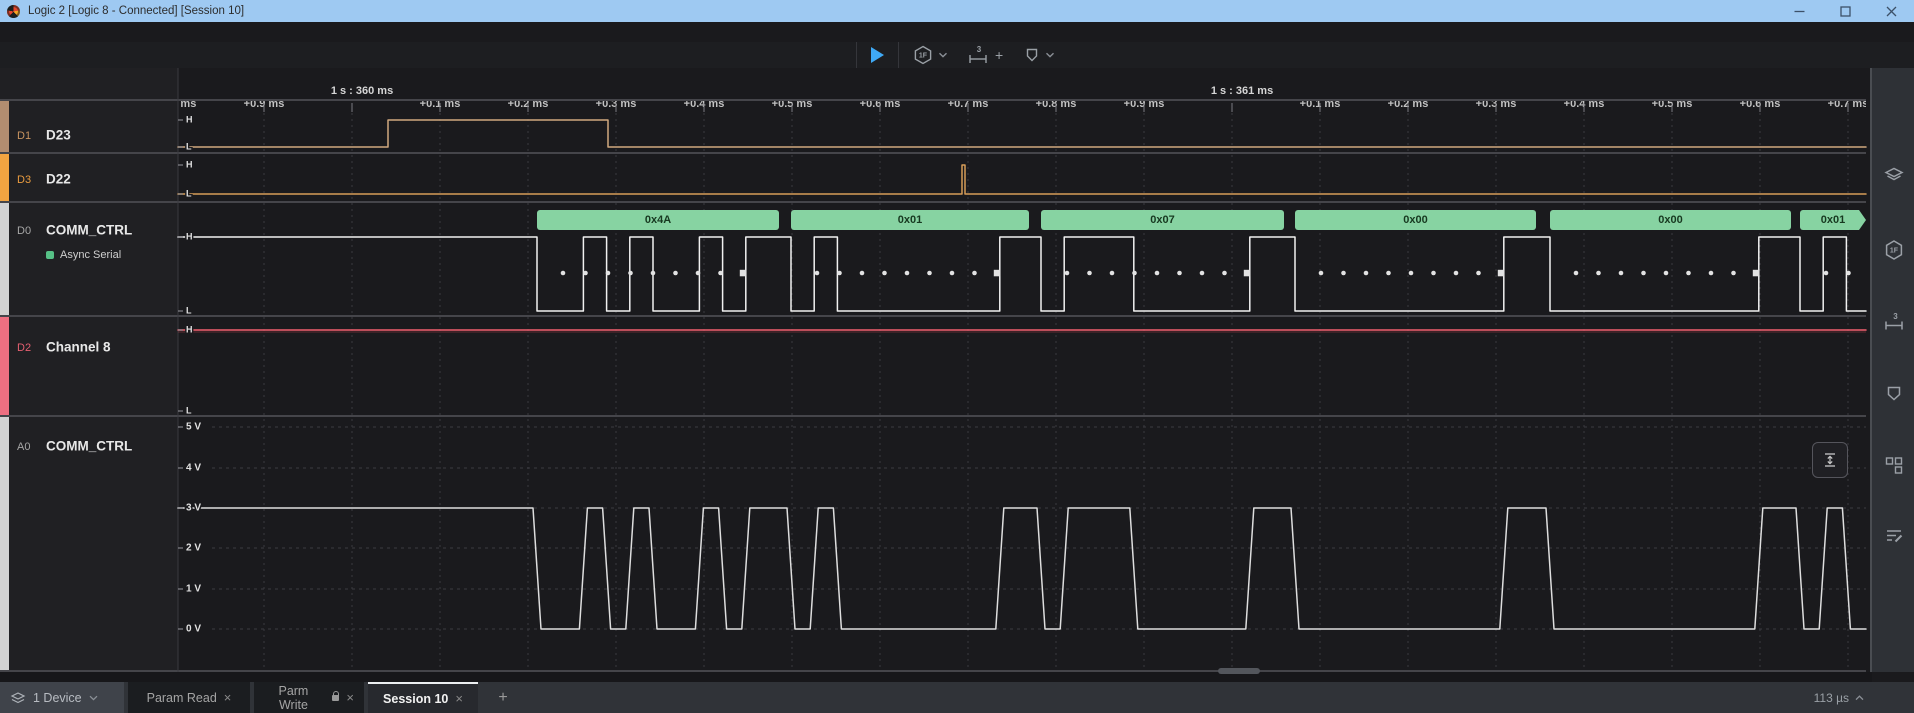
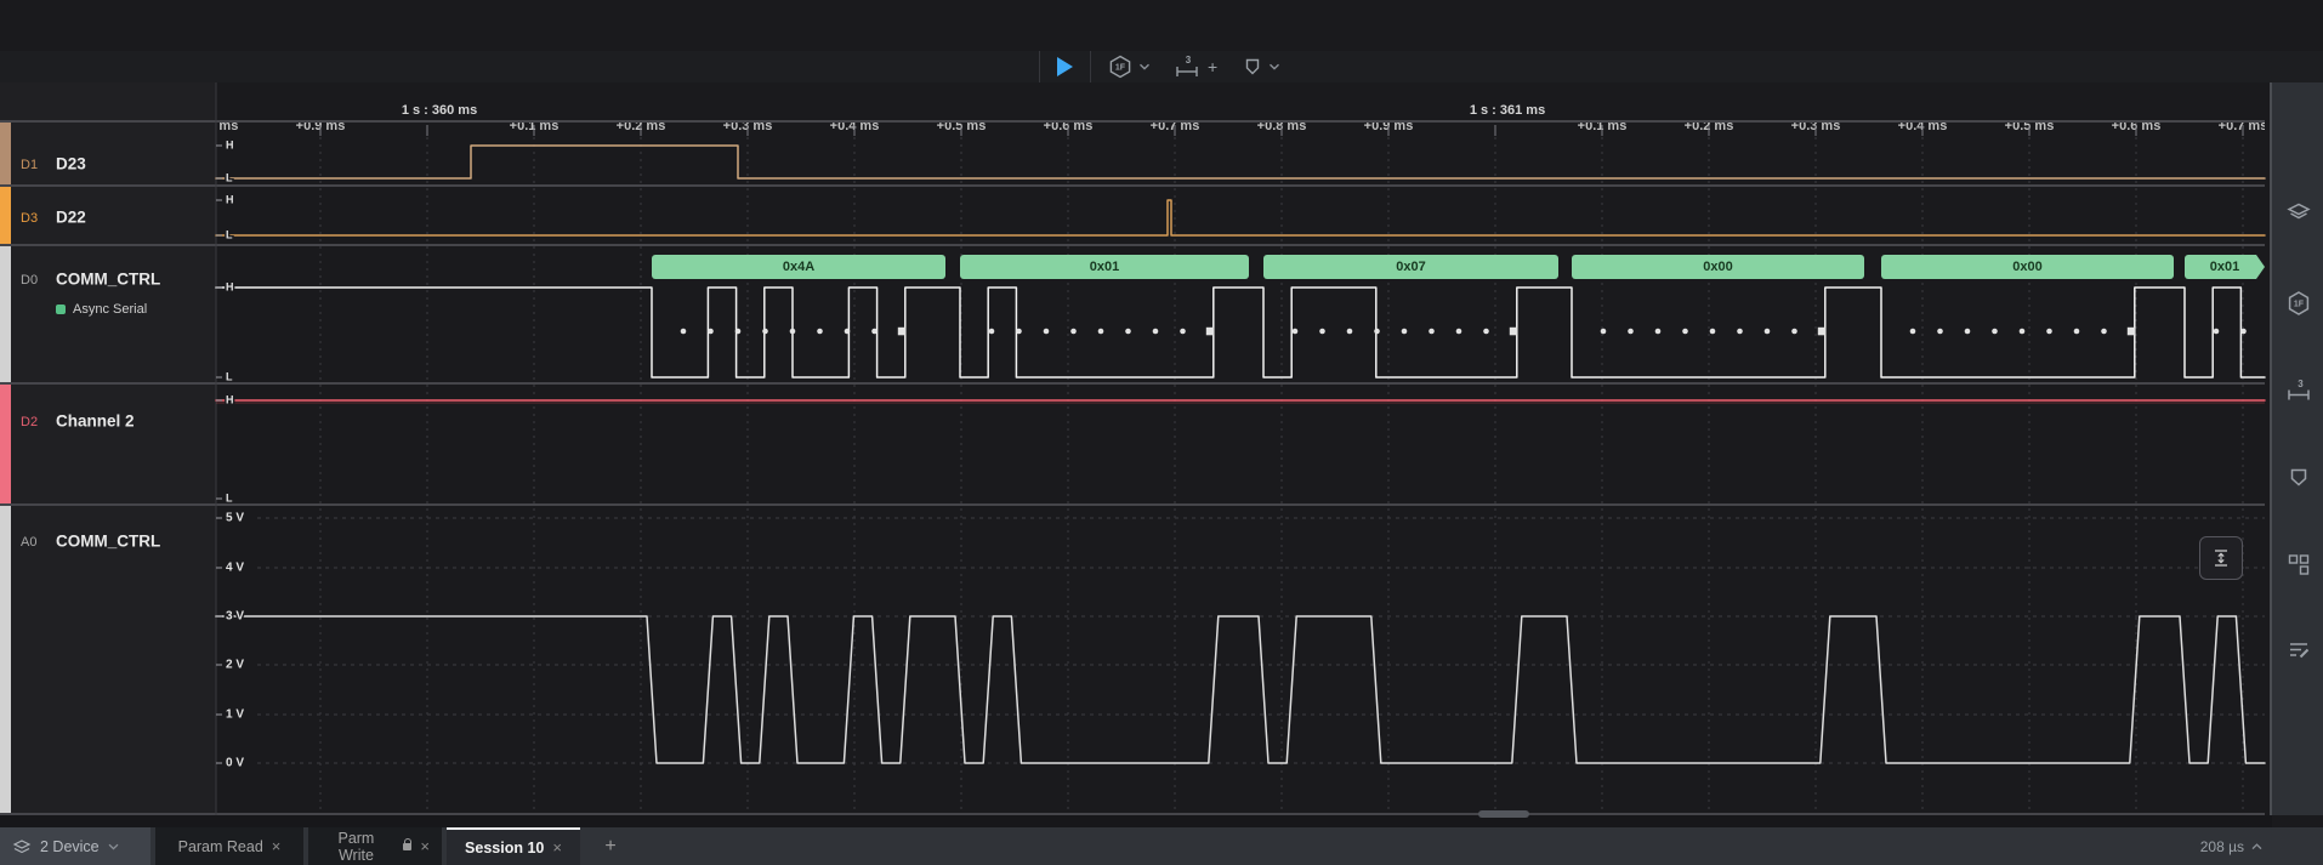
- Logic 2 [Logic 8 - Connected] [Session 10]
  3
  +
  +0.9 ms
  1 s : 360 ms
  +0.1 ms
  +0.2 ms
  +0.3 ms
  +0.4 ms
  +0.5 ms
  +0.6 ms
  +0.7 ms
  +0.8 ms
  +0.9 ms
  1 s : 361 ms
  +0.1 ms
  +0.2 ms
  +0.3 ms
  +0.4 ms
  +0.5 ms
  +0.6 ms
  +0.7 ms
  D1
  D23
  D3
  D22
  D0
  COMM_CTRL
  Async Serial
  D2
- Channel 8
+ Channel 2
  A0
  COMM_CTRL
  H
  L
  H
  L
  H
  L
  H
  L
  5 V
  4 V
  3 V
  2 V
  1 V
  0 V
  0x4A
  0x01
  0x07
  0x00
  0x00
  0x01
  3
- 1 Device
+ 2 Device
  Param Read
  ×
  Parm Write
  ×
  Session 10
  ×
  +
- 113 µs
+ 208 µs
